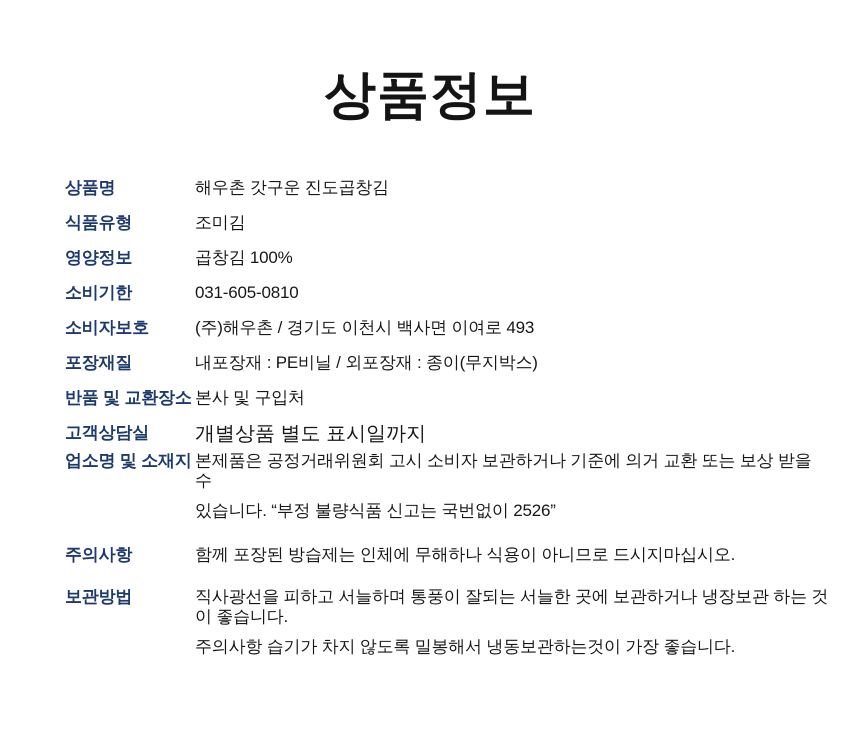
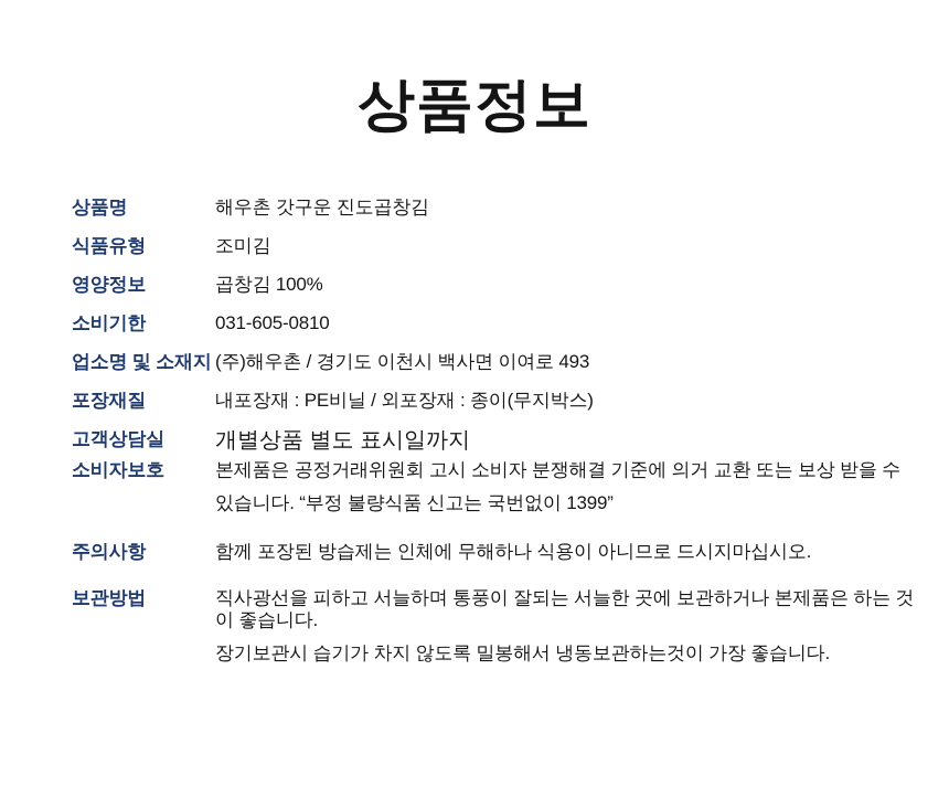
  상품정보
  상품명
  해우촌 갓구운 진도곱창김
  식품유형
  조미김
  영양정보
  곱창김 100%
  소비기한
  031-605-0810
- 소비자보호
+ 업소명 및 소재지
  (주)해우촌 / 경기도 이천시 백사면 이여로 493
  포장재질
  내포장재 : PE비닐 / 외포장재 : 종이(무지박스)
- 반품 및 교환장소
- 본사 및 구입처
  고객상담실
  개별상품 별도 표시일까지
- 업소명 및 소재지
+ 소비자보호
- 본제품은 공정거래위원회 고시 소비자 보관하거나 기준에 의거 교환 또는 보상 받을 수
+ 본제품은 공정거래위원회 고시 소비자 분쟁해결 기준에 의거 교환 또는 보상 받을 수
- 있습니다. “부정 불량식품 신고는 국번없이 2526”
+ 있습니다. “부정 불량식품 신고는 국번없이 1399”
  주의사항
  함께 포장된 방습제는 인체에 무해하나 식용이 아니므로 드시지마십시오.
  보관방법
- 직사광선을 피하고 서늘하며 통풍이 잘되는 서늘한 곳에 보관하거나 냉장보관 하는 것이 좋습니다.
+ 직사광선을 피하고 서늘하며 통풍이 잘되는 서늘한 곳에 보관하거나 본제품은 하는 것이 좋습니다.
- 주의사항 습기가 차지 않도록 밀봉해서 냉동보관하는것이 가장 좋습니다.
+ 장기보관시 습기가 차지 않도록 밀봉해서 냉동보관하는것이 가장 좋습니다.
